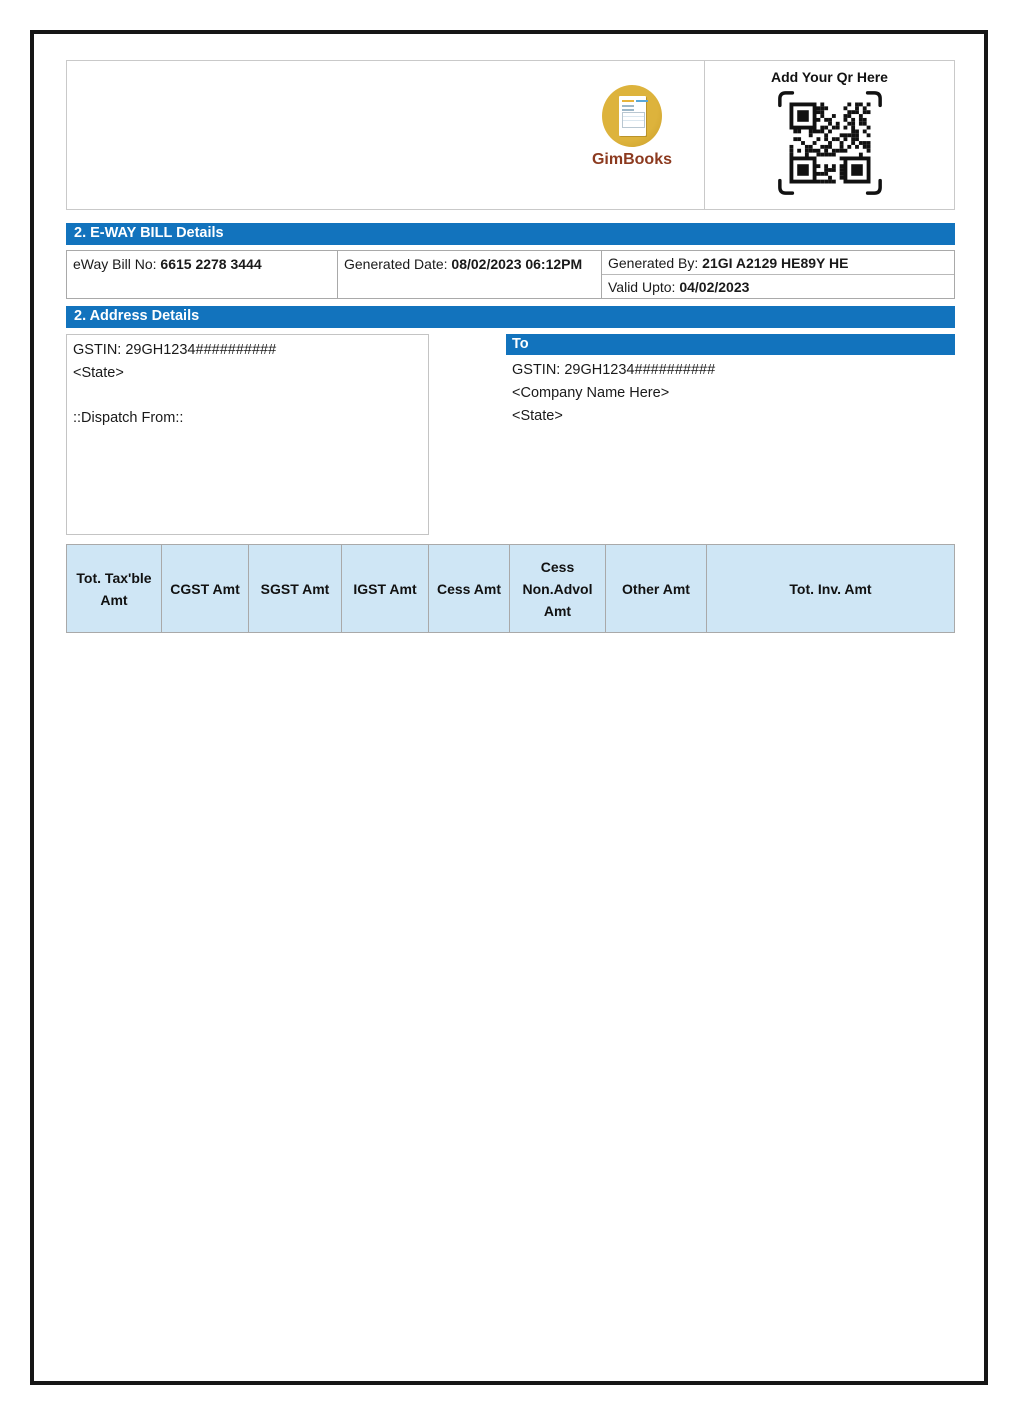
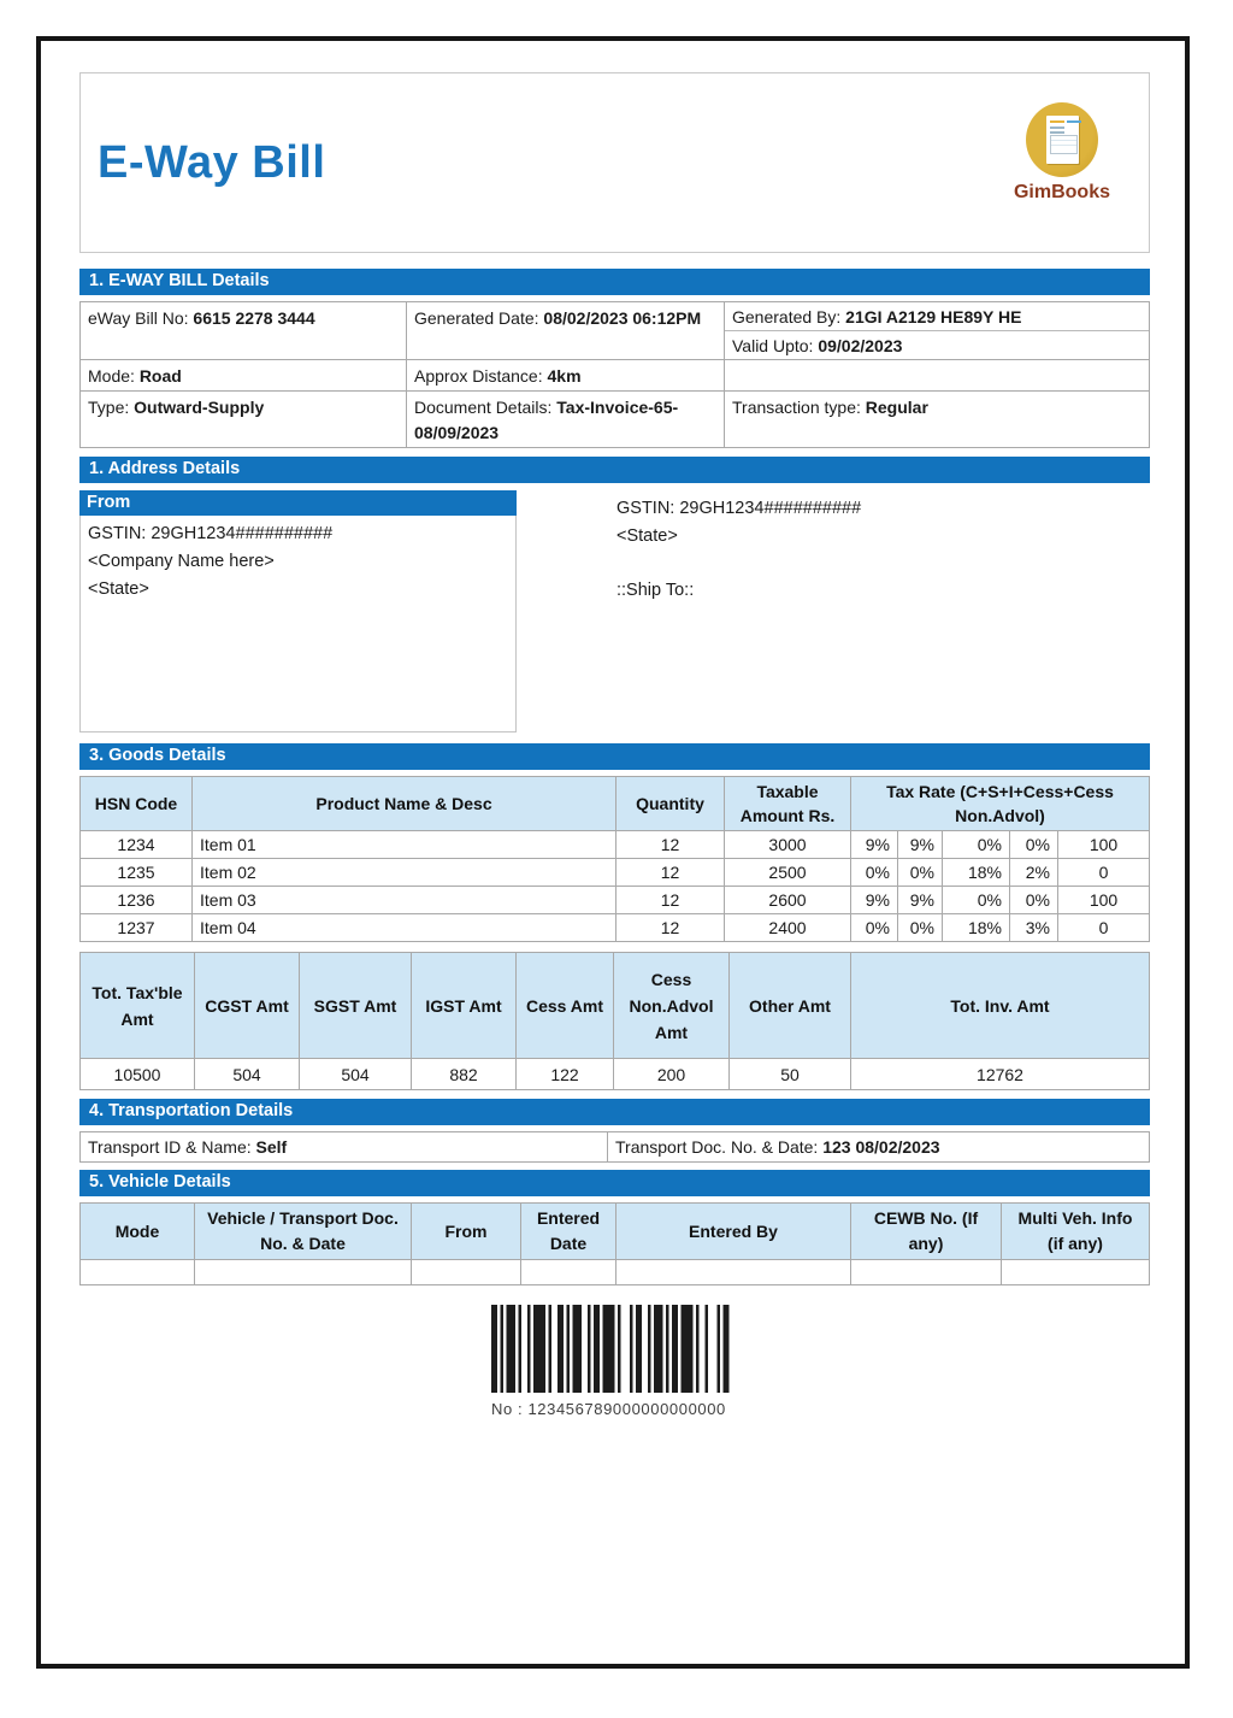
+ E-Way Bill
  GimBooks
- Add Your Qr Here
- 2. E-WAY BILL Details
+ 1. E-WAY BILL Details
- eWay Bill No: 6615 2278 3444	Generated Date: 08/02/2023 06:12PM	Generated By: 21GI A2129 HE89Y HE Valid Upto: 04/02/2023
+ eWay Bill No: 6615 2278 3444	Generated Date: 08/02/2023 06:12PM	Generated By: 21GI A2129 HE89Y HE Valid Upto: 09/02/2023
+ Mode: Road	Approx Distance: 4km
+ Type: Outward-Supply	Document Details: Tax-Invoice-65-08/09/2023	Transaction type: Regular
- 2. Address Details
+ 1. Address Details
+ From
  GSTIN: 29GH1234##########
+ <Company Name here>
  <State>
- ::Dispatch From::
- To
  GSTIN: 29GH1234##########
- <Company Name Here>
  <State>
+ ::Ship To::
+ 3. Goods Details
+ HSN Code	Product Name & Desc	Quantity	Taxable Amount Rs.	Tax Rate (C+S+I+Cess+Cess Non.Advol)
+ 1234	Item 01	12	3000	9%	9%	0%	0%	100
+ 1235	Item 02	12	2500	0%	0%	18%	2%	0
+ 1236	Item 03	12	2600	9%	9%	0%	0%	100
+ 1237	Item 04	12	2400	0%	0%	18%	3%	0
  Tot. Tax'ble Amt	CGST Amt	SGST Amt	IGST Amt	Cess Amt	Cess Non.Advol Amt	Other Amt	Tot. Inv. Amt
+ 10500	504	504	882	122	200	50	12762
+ 4. Transportation Details
+ Transport ID & Name: Self	Transport Doc. No. & Date: 123 08/02/2023
+ 5. Vehicle Details
+ Mode	Vehicle / Transport Doc. No. & Date	From	Entered Date	Entered By	CEWB No. (If any)	Multi Veh. Info (if any)
+ No : 123456789000000000000
